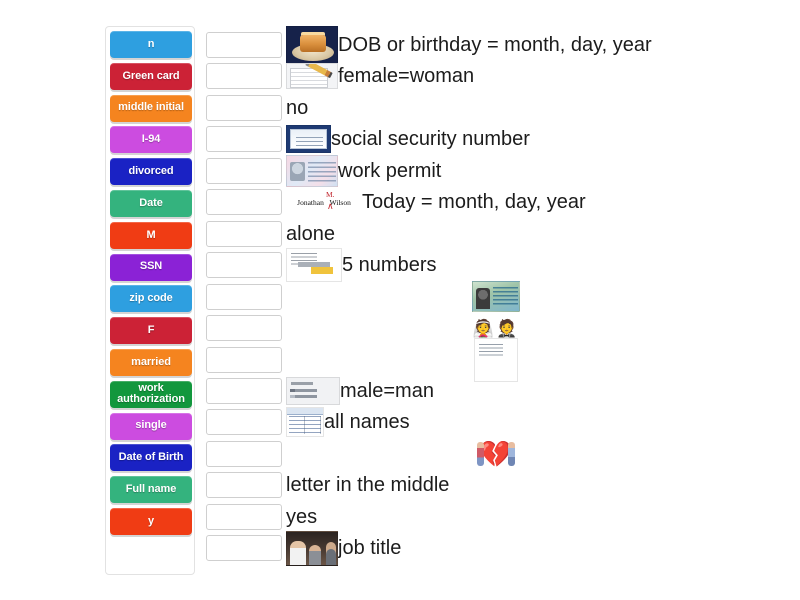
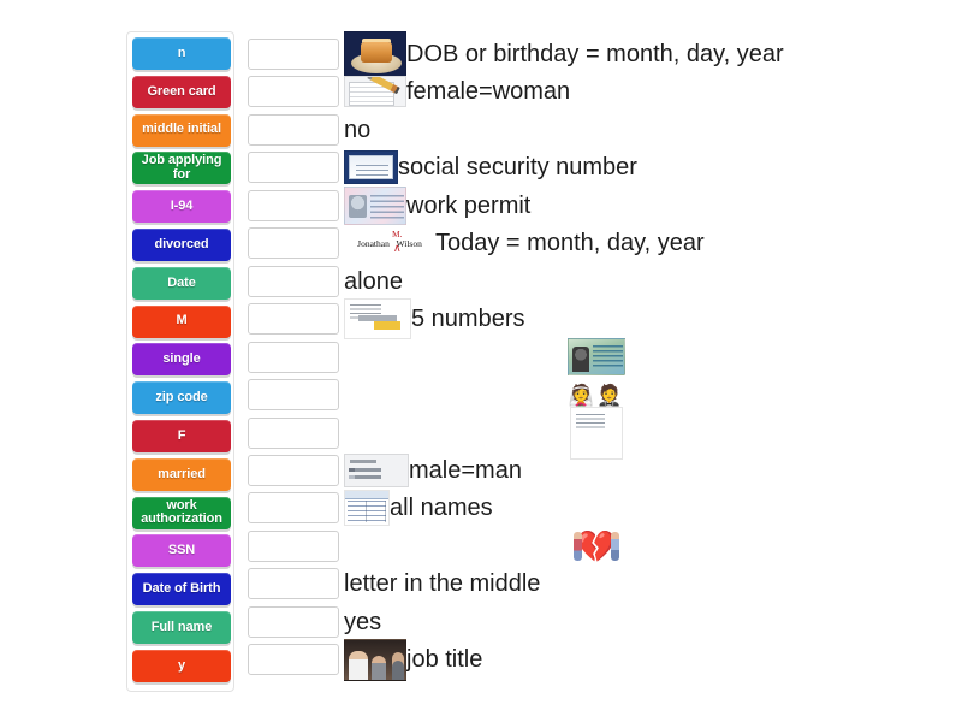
  n
  Green card
  middle initial
+ Job applying for
  I-94
  divorced
  Date
  M
- SSN
+ single
  zip code
  F
  married
  work authorization
- single
+ SSN
  Date of Birth
  Full name
  y
  DOB or birthday = month, day, year
  female=woman
  no
  social security number
  work permit
  Jonathan
  Wilson
  M.
  ∧
  Today = month, day, year
  alone
  5 numbers
  👰🤵
  male=man
  all names
  💔
  letter in the middle
  yes
  job title
